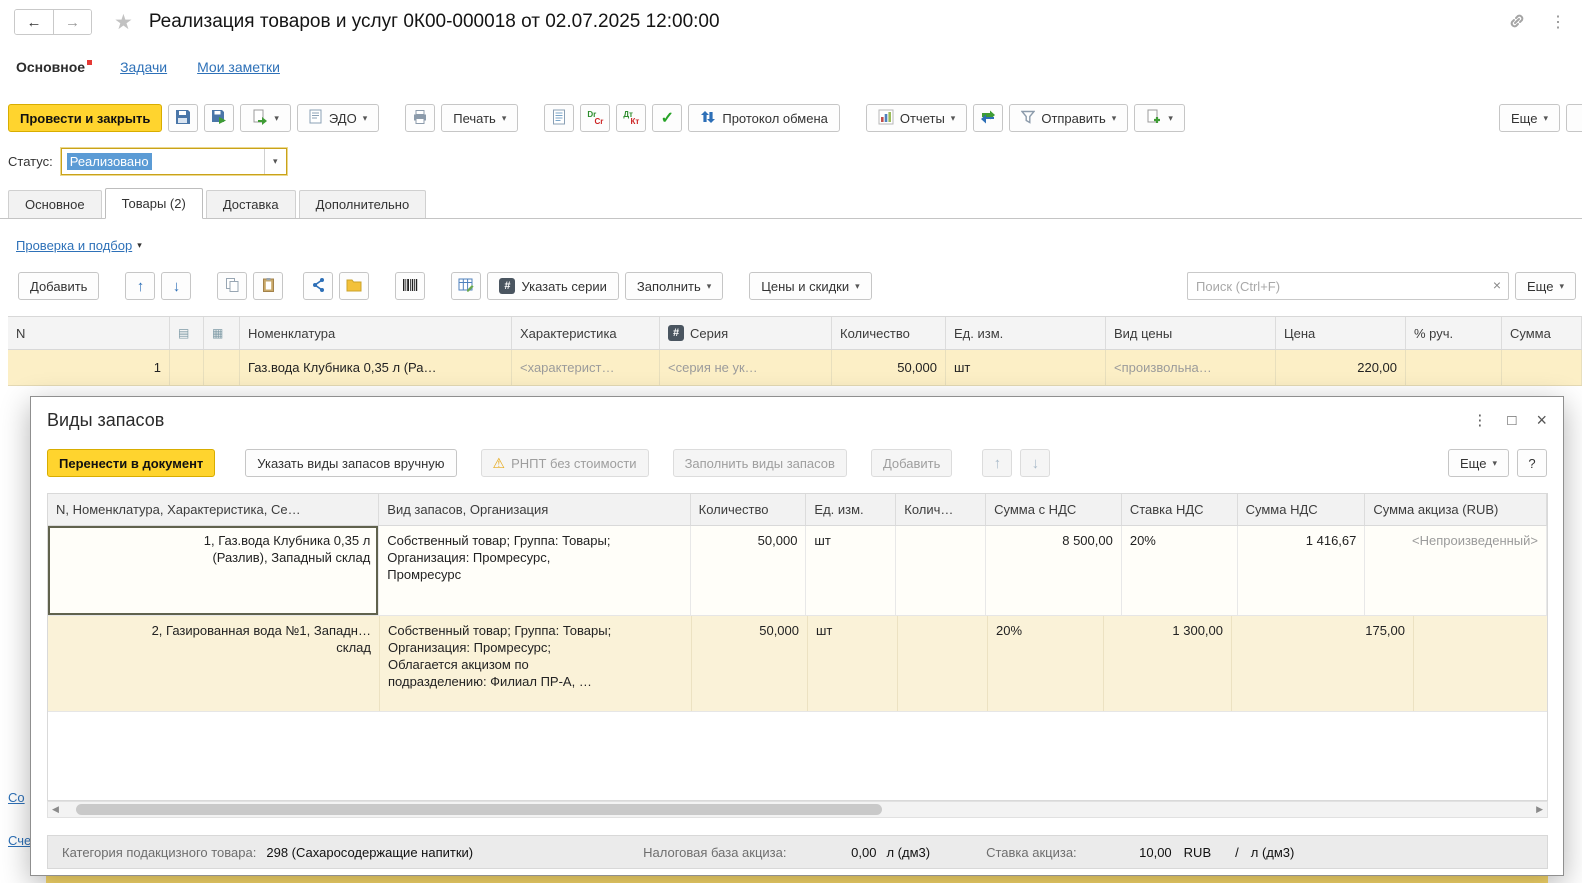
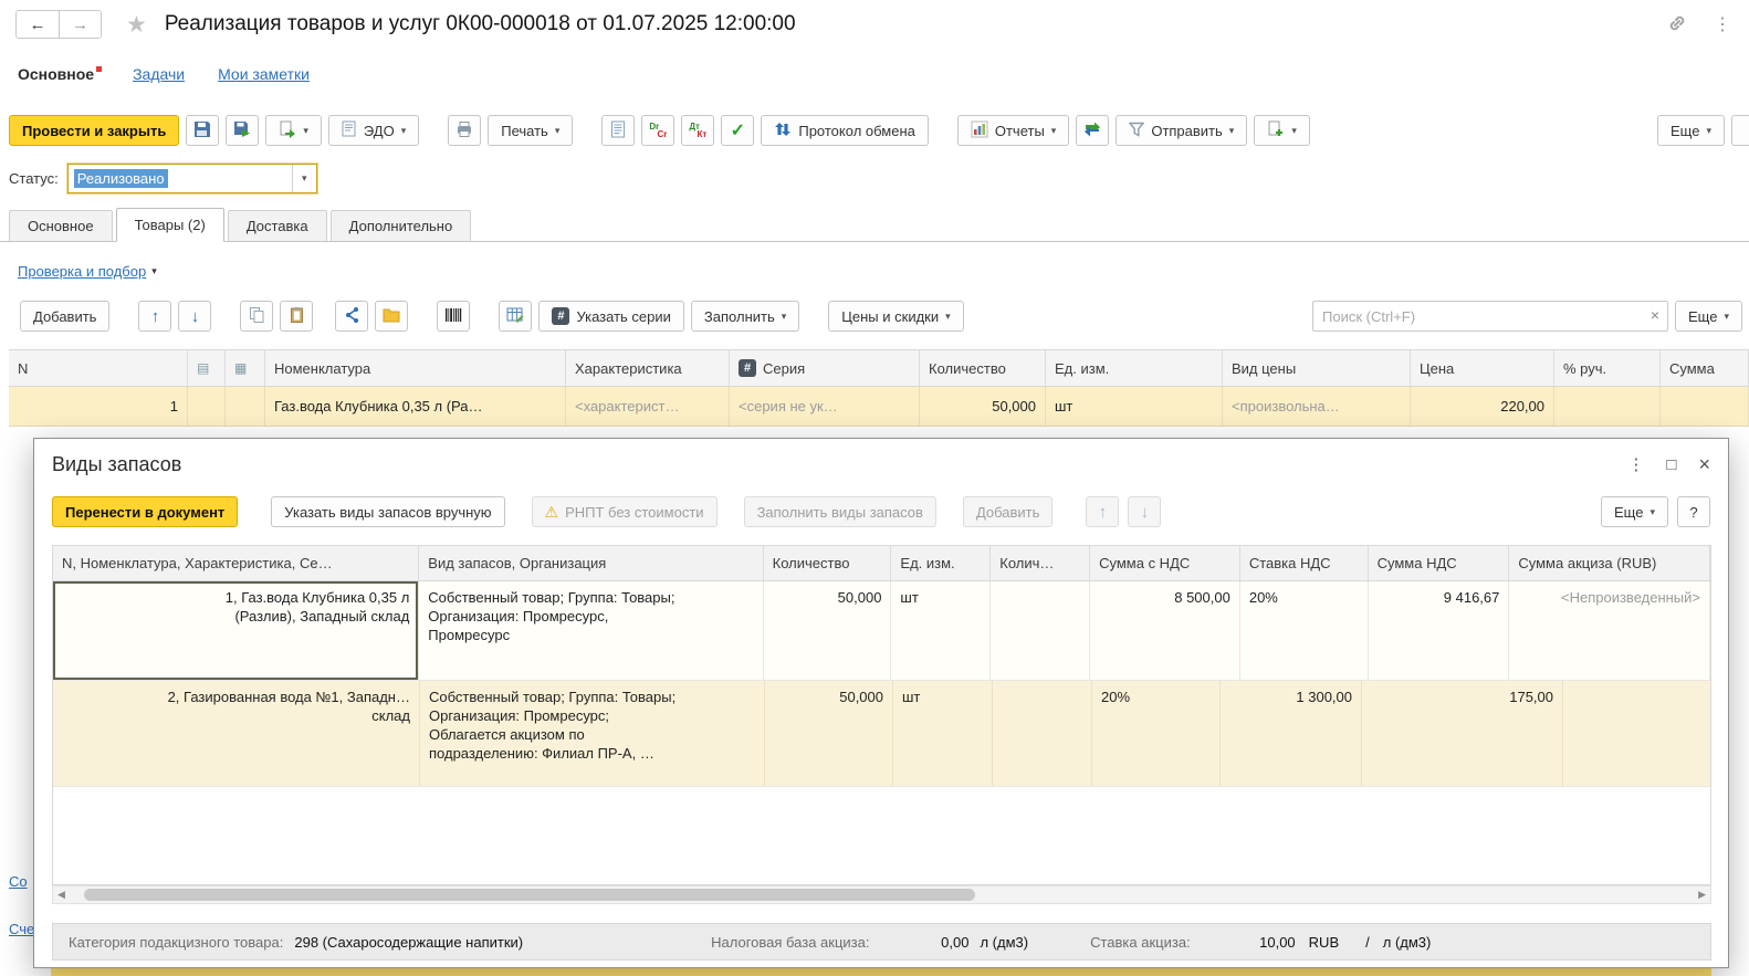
  ←
  →
  ★
- Реализация товаров и услуг 0К00-000018 от 02.07.2025 12:00:00
+ Реализация товаров и услуг 0К00-000018 от 01.07.2025 12:00:00
  ⋮
  Основное
  Задачи
  Мои заметки
  Провести и закрыть
  ▾
  ЭДО
  ▾
  Печать
  ▾
  Dr
  Cr
  Дт
  Кт
  ✓
  Протокол обмена
  Отчеты
  ▾
  Отправить
  ▾
  ▾
  Еще
  ▾
  Статус:
  Реализовано
  ▾
  Основное
  Товары (2)
  Доставка
  Дополнительно
  Проверка и подбор
  ▾
  Добавить
  ↑
  ↓
  #
  Указать серии
  Заполнить
  ▾
  Цены и скидки
  ▾
  Поиск (Ctrl+F)
  ×
  Еще
  ▾
  N
  ▤
  ▦
  Номенклатура
  Характеристика
  #
  Серия
  Количество
  Ед. изм.
  Вид цены
  Цена
  % руч.
  Сумма
  1
  Газ.вода Клубника 0,35 л (Ра…
  <характерист…
  <серия не ук…
  50,000
  шт
  <произвольна…
  220,00
  Со
  Сче
  Виды запасов
  ⋮
  □
  ×
  Перенести в документ
  Указать виды запасов вручную
  ⚠
  РНПТ без стоимости
  Заполнить виды запасов
  Добавить
  ↑
  ↓
  Еще
  ▾
  ?
  N, Номенклатура, Характеристика, Се…
  Вид запасов, Организация
  Количество
  Ед. изм.
  Колич…
  Сумма с НДС
  Ставка НДС
  Сумма НДС
  Сумма акциза (RUB)
  1, Газ.вода Клубника 0,35 л
  (Разлив), Западный склад
  Собственный товар; Группа: Товары;
  Организация: Промресурс,
  Промресурс
  50,000
  шт
  8 500,00
  20%
- 1 416,67
+ 9 416,67
  <Непроизведенный>
  2, Газированная вода №1, Западн…
  склад
  Собственный товар; Группа: Товары;
  Организация: Промресурс;
  Облагается акцизом по
  подразделению: Филиал ПР-А, …
  50,000
  шт
  20%
  1 300,00
  175,00
  ◀
  ▶
  Категория подакцизного товара:
  298 (Сахаросодержащие напитки)
  Налоговая база акциза:
  0,00
  л (дм3)
  Ставка акциза:
  10,00
  RUB
  /
  л (дм3)
